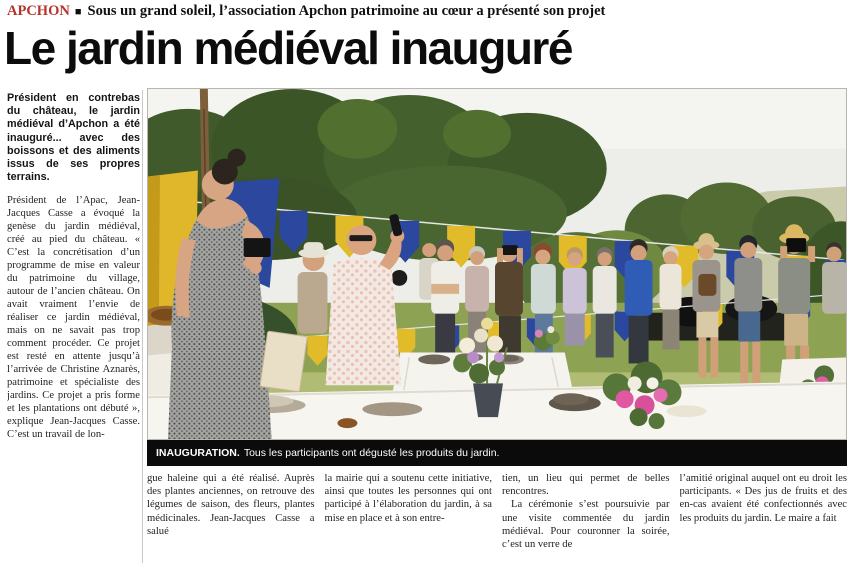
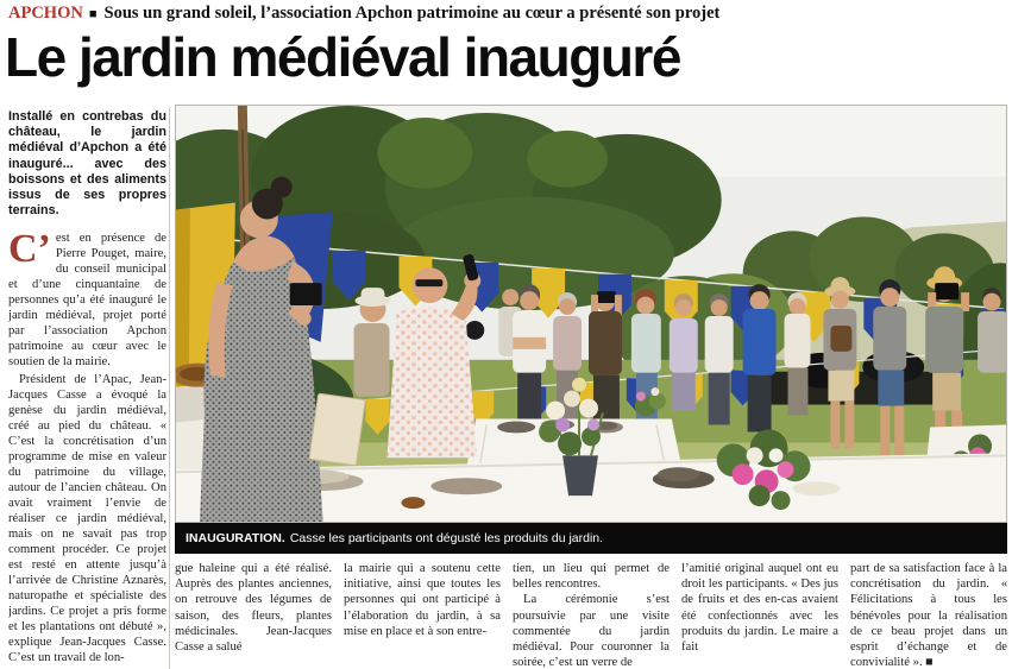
  APCHON ■ Sous un grand soleil, l’association Apchon patrimoine au cœur a présenté son projet
  Le jardin médiéval inauguré
- Président en contrebas du château, le jardin médiéval d’Apchon a été inauguré... avec des boissons et des aliments issus de ses propres terrains.
+ Installé en contrebas du château, le jardin médiéval d’Apchon a été inauguré... avec des boissons et des aliments issus de ses propres terrains.
+ C’
+ est en présence de Pierre Pouget, maire, du conseil municipal et d’une cinquantaine de personnes qu’a été inauguré le jardin médiéval, projet porté par l’association Apchon patrimoine au cœur avec le soutien de la mairie.
- Président de l’Apac, Jean-Jacques Casse a évoqué la genèse du jardin médiéval, créé au pied du château. « C’est la concrétisation d’un programme de mise en valeur du patrimoine du village, autour de l’ancien château. On avait vraiment l’envie de réaliser ce jardin médiéval, mais on ne savait pas trop comment procéder. Ce projet est resté en attente jusqu’à l’arrivée de Christine Aznarès, patrimoine et spécialiste des jardins. Ce projet a pris forme et les plantations ont débuté », explique Jean-Jacques Casse. C’est un travail de lon-
+ Président de l’Apac, Jean-Jacques Casse a évoqué la genèse du jardin médiéval, créé au pied du château. « C’est la concrétisation d’un programme de mise en valeur du patrimoine du village, autour de l’ancien château. On avait vraiment l’envie de réaliser ce jardin médiéval, mais on ne savait pas trop comment procéder. Ce projet est resté en attente jusqu’à l’arrivée de Christine Aznarès, naturopathe et spécialiste des jardins. Ce projet a pris forme et les plantations ont débuté », explique Jean-Jacques Casse. C’est un travail de lon-
- INAUGURATION. Tous les participants ont dégusté les produits du jardin.
+ INAUGURATION. Casse les participants ont dégusté les produits du jardin.
  gue haleine qui a été réalisé. Auprès des plantes anciennes, on retrouve des légumes de saison, des fleurs, plantes médicinales. Jean-Jacques Casse a salué
  la mairie qui a soutenu cette initiative, ainsi que toutes les personnes qui ont participé à l’élaboration du jardin, à sa mise en place et à son entre-
  tien, un lieu qui permet de belles rencontres.
  La cérémonie s’est poursuivie par une visite commentée du jardin médiéval. Pour couronner la soirée, c’est un verre de
  l’amitié original auquel ont eu droit les participants. « Des jus de fruits et des en-cas avaient été confectionnés avec les produits du jardin. Le maire a fait
+ part de sa satisfaction face à la concrétisation du jardin. « Félicitations à tous les bénévoles pour la réalisation de ce beau projet dans un esprit d’échange et de convivialité ». ■
